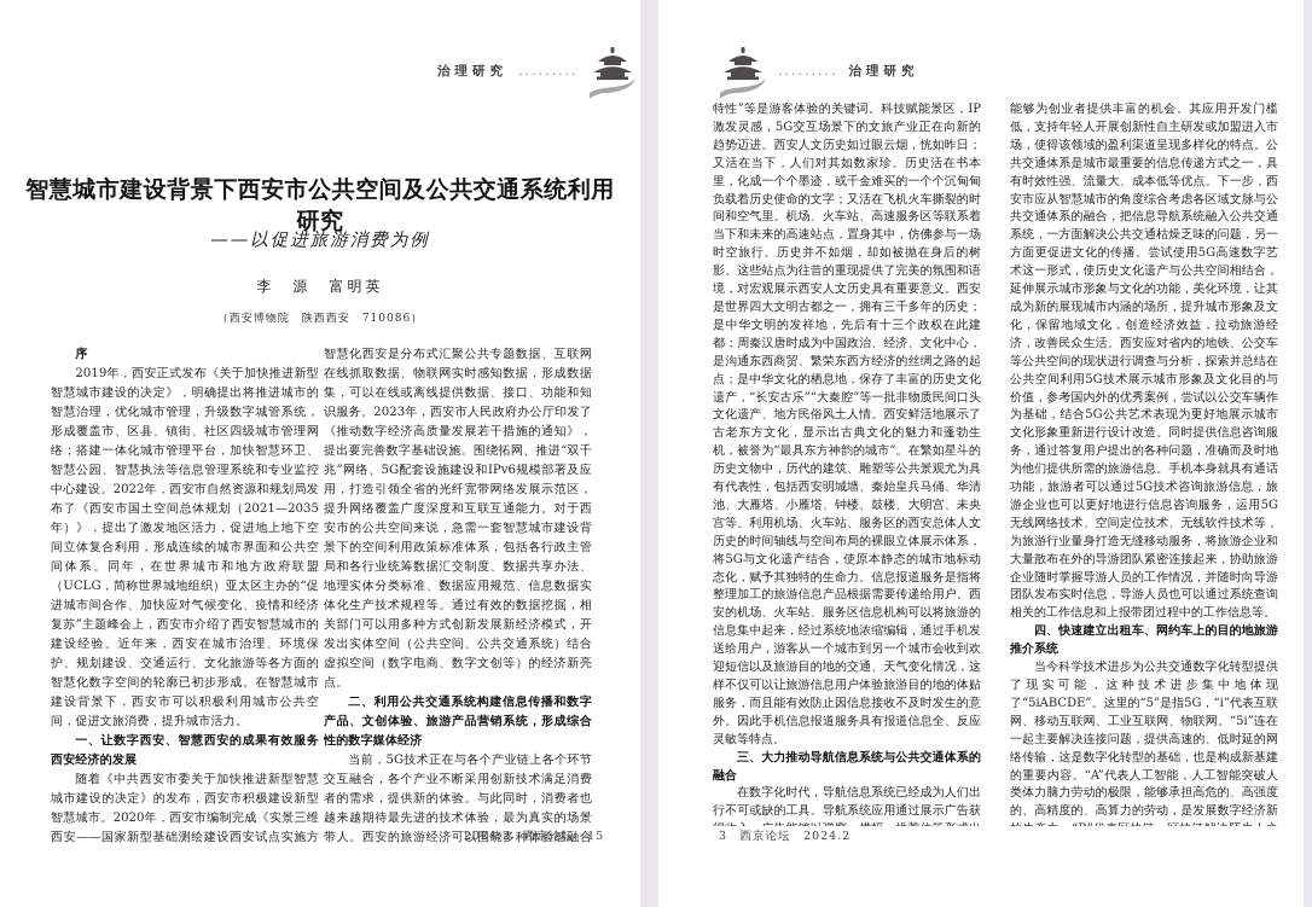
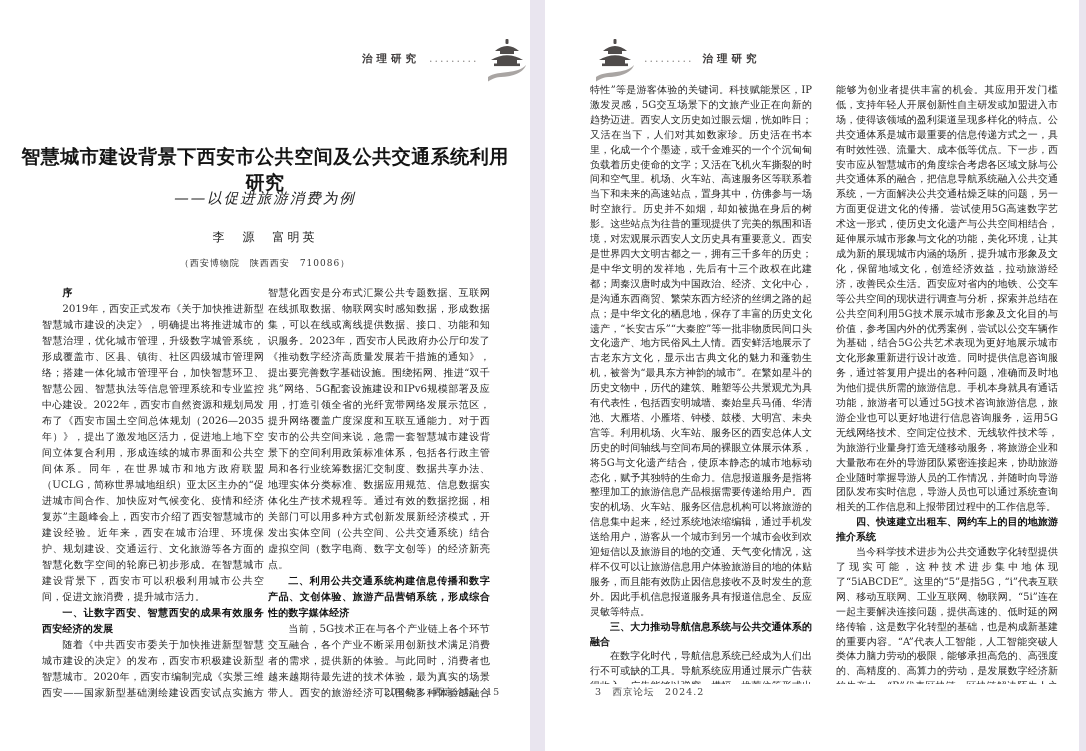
  治理研究
  ·········
  智慧城市建设背景下西安市公共空间及公共交通系统利用研究
  ——以促进旅游消费为例
  李 源 富明英
  （西安博物院 陕西西安 710086）
  序
- 2019年，西安正式发布《关于加快推进新型智慧城市建设的决定》，明确提出将推进城市的智慧治理，优化城市管理，升级数字城管系统，形成覆盖市、区县、镇街、社区四级城市管理网络；搭建一体化城市管理平台，加快智慧环卫、智慧公园、智慧执法等信息管理系统和专业监控中心建设。2022年，西安市自然资源和规划局发布了《西安市国土空间总体规划（2021—2035年）》，提出了激发地区活力，促进地上地下空间立体复合利用，形成连续的城市界面和公共空间体系。同年，在世界城市和地方政府联盟（UCLG，简称世界城地组织）亚太区主办的“促进城市间合作、加快应对气候变化、疫情和经济复苏”主题峰会上，西安市介绍了西安智慧城市的建设经验。近年来，西安在城市治理、环境保护、规划建设、交通运行、文化旅游等各方面的智慧化数字空间的轮廓已初步形成。在智慧城市建设背景下，西安市可以积极利用城市公共空间，促进文旅消费，提升城市活力。
+ 2019年，西安正式发布《关于加快推进新型智慧城市建设的决定》，明确提出将推进城市的智慧治理，优化城市管理，升级数字城管系统，形成覆盖市、区县、镇街、社区四级城市管理网络；搭建一体化城市管理平台，加快智慧环卫、智慧公园、智慧执法等信息管理系统和专业监控中心建设。2022年，西安市自然资源和规划局发布了《西安市国土空间总体规划（2026—2035年）》，提出了激发地区活力，促进地上地下空间立体复合利用，形成连续的城市界面和公共空间体系。同年，在世界城市和地方政府联盟（UCLG，简称世界城地组织）亚太区主办的“促进城市间合作、加快应对气候变化、疫情和经济复苏”主题峰会上，西安市介绍了西安智慧城市的建设经验。近年来，西安在城市治理、环境保护、规划建设、交通运行、文化旅游等各方面的智慧化数字空间的轮廓已初步形成。在智慧城市建设背景下，西安市可以积极利用城市公共空间，促进文旅消费，提升城市活力。
  一、让数字西安、智慧西安的成果有效服务西安经济的发展
  随着《中共西安市委关于加快推进新型智慧城市建设的决定》的发布，西安市积极建设新型智慧城市。2020年，西安市编制完成《实景三维西安——国家新型基础测绘建设西安试点实施方
  智慧化西安是分布式汇聚公共专题数据、互联网在线抓取数据、物联网实时感知数据，形成数据集，可以在线或离线提供数据、接口、功能和知识服务。2023年，西安市人民政府办公厅印发了《推动数字经济高质量发展若干措施的通知》，提出要完善数字基础设施。围绕拓网、推进“双千兆”网络、5G配套设施建设和IPv6规模部署及应用，打造引领全省的光纤宽带网络发展示范区，提升网络覆盖广度深度和互联互通能力。对于西安市的公共空间来说，急需一套智慧城市建设背景下的空间利用政策标准体系，包括各行政主管局和各行业统筹数据汇交制度、数据共享办法、地理实体分类标准、数据应用规范、信息数据实体化生产技术规程等。通过有效的数据挖掘，相关部门可以用多种方式创新发展新经济模式，开发出实体空间（公共空间、公共交通系统）结合虚拟空间（数字电商、数字文创等）的经济新亮点。
  二、利用公共交通系统构建信息传播和数字产品、文创体验、旅游产品营销系统，形成综合性的数字媒体经济
  当前，5G技术正在与各个产业链上各个环节交互融合，各个产业不断采用创新技术满足消费者的需求，提供新的体验。与此同时，消费者也越来越期待最先进的技术体验，最为真实的场景带人。西安的旅游经济可以围绕多种体验感融合
  2024.2 西京论坛 15
  ·········
  治理研究
  特性”等是游客体验的关键词。科技赋能景区，IP激发灵感，5G交互场景下的文旅产业正在向新的趋势迈进。西安人文历史如过眼云烟，恍如昨日；又活在当下，人们对其如数家珍。历史活在书本里，化成一个个墨迹，或千金难买的一个个沉甸甸负载着历史使命的文字；又活在飞机火车撕裂的时间和空气里。机场、火车站、高速服务区等联系着当下和未来的高速站点，置身其中，仿佛参与一场时空旅行。历史并不如烟，却如被抛在身后的树影。这些站点为往昔的重现提供了完美的氛围和语境，对宏观展示西安人文历史具有重要意义。西安是世界四大文明古都之一，拥有三千多年的历史；是中华文明的发祥地，先后有十三个政权在此建都；周秦汉唐时成为中国政治、经济、文化中心，是沟通东西商贸、繁荣东西方经济的丝绸之路的起点；是中华文化的栖息地，保存了丰富的历史文化遗产，“长安古乐”“大秦腔”等一批非物质民间口头文化遗产、地方民俗风土人情。西安鲜活地展示了古老东方文化，显示出古典文化的魅力和蓬勃生机，被誉为“最具东方神韵的城市”。在繁如星斗的历史文物中，历代的建筑、雕塑等公共景观尤为具有代表性，包括西安明城墙、秦始皇兵马俑、华清池、大雁塔、小雁塔、钟楼、鼓楼、大明宫、未央宫等。利用机场、火车站、服务区的西安总体人文历史的时间轴线与空间布局的裸眼立体展示体系，将5G与文化遗产结合，使原本静态的城市地标动态化，赋予其独特的生命力。信息报道服务是指将整理加工的旅游信息产品根据需要传递给用户。西安的机场、火车站、服务区信息机构可以将旅游的信息集中起来，经过系统地浓缩编辑，通过手机发送给用户，游客从一个城市到另一个城市会收到欢迎短信以及旅游目的地的交通、天气变化情况，这样不仅可以让旅游信息用户体验旅游目的地的体贴服务，而且能有效防止因信息接收不及时发生的意外。因此手机信息报道服务具有报道信息全、反应灵敏等特点。
  三、大力推动导航信息系统与公共交通体系的融合
  能够为创业者提供丰富的机会。其应用开发门槛低，支持年轻人开展创新性自主研发或加盟进入市场，使得该领域的盈利渠道呈现多样化的特点。公共交通体系是城市最重要的信息传递方式之一，具有时效性强、流量大、成本低等优点。下一步，西安市应从智慧城市的角度综合考虑各区域文脉与公共交通体系的融合，把信息导航系统融入公共交通系统，一方面解决公共交通枯燥乏味的问题，另一方面更促进文化的传播。尝试使用5G高速数字艺术这一形式，使历史文化遗产与公共空间相结合，延伸展示城市形象与文化的功能，美化环境，让其成为新的展现城市内涵的场所，提升城市形象及文化，保留地域文化，创造经济效益，拉动旅游经济，改善民众生活。西安应对省内的地铁、公交车等公共空间的现状进行调查与分析，探索并总结在公共空间利用5G技术展示城市形象及文化目的与价值，参考国内外的优秀案例，尝试以公交车辆作为基础，结合5G公共艺术表现为更好地展示城市文化形象重新进行设计改造。同时提供信息咨询服务，通过答复用户提出的各种问题，准确而及时地为他们提供所需的旅游信息。手机本身就具有通话功能，旅游者可以通过5G技术咨询旅游信息，旅游企业也可以更好地进行信息咨询服务，运用5G无线网络技术、空间定位技术、无线软件技术等，为旅游行业量身打造无缝移动服务，将旅游企业和大量散布在外的导游团队紧密连接起来，协助旅游企业随时掌握导游人员的工作情况，并随时向导游团队发布实时信息，导游人员也可以通过系统查询相关的工作信息和上报带团过程中的工作信息等。
  四、快速建立出租车、网约车上的目的地旅游推介系统
  当今科学技术进步为公共交通数字化转型提供了现实可能，这种技术进步集中地体现了“5iABCDE”。这里的“5”是指5G，“i”代表互联网、移动互联网、工业互联网、物联网。“5i”连在一起主要解决连接问题，提供高速的、低时延的网络传输，这是数字化转型的基础，也是构成新基建的重要内容。“A”代表人工智能，人工智能突破人类体力脑力劳动的极限，能够承担高危的、高强度的、高精度的、高算力的劳动，是发展数字经济新
  3 西京论坛 2024.2
